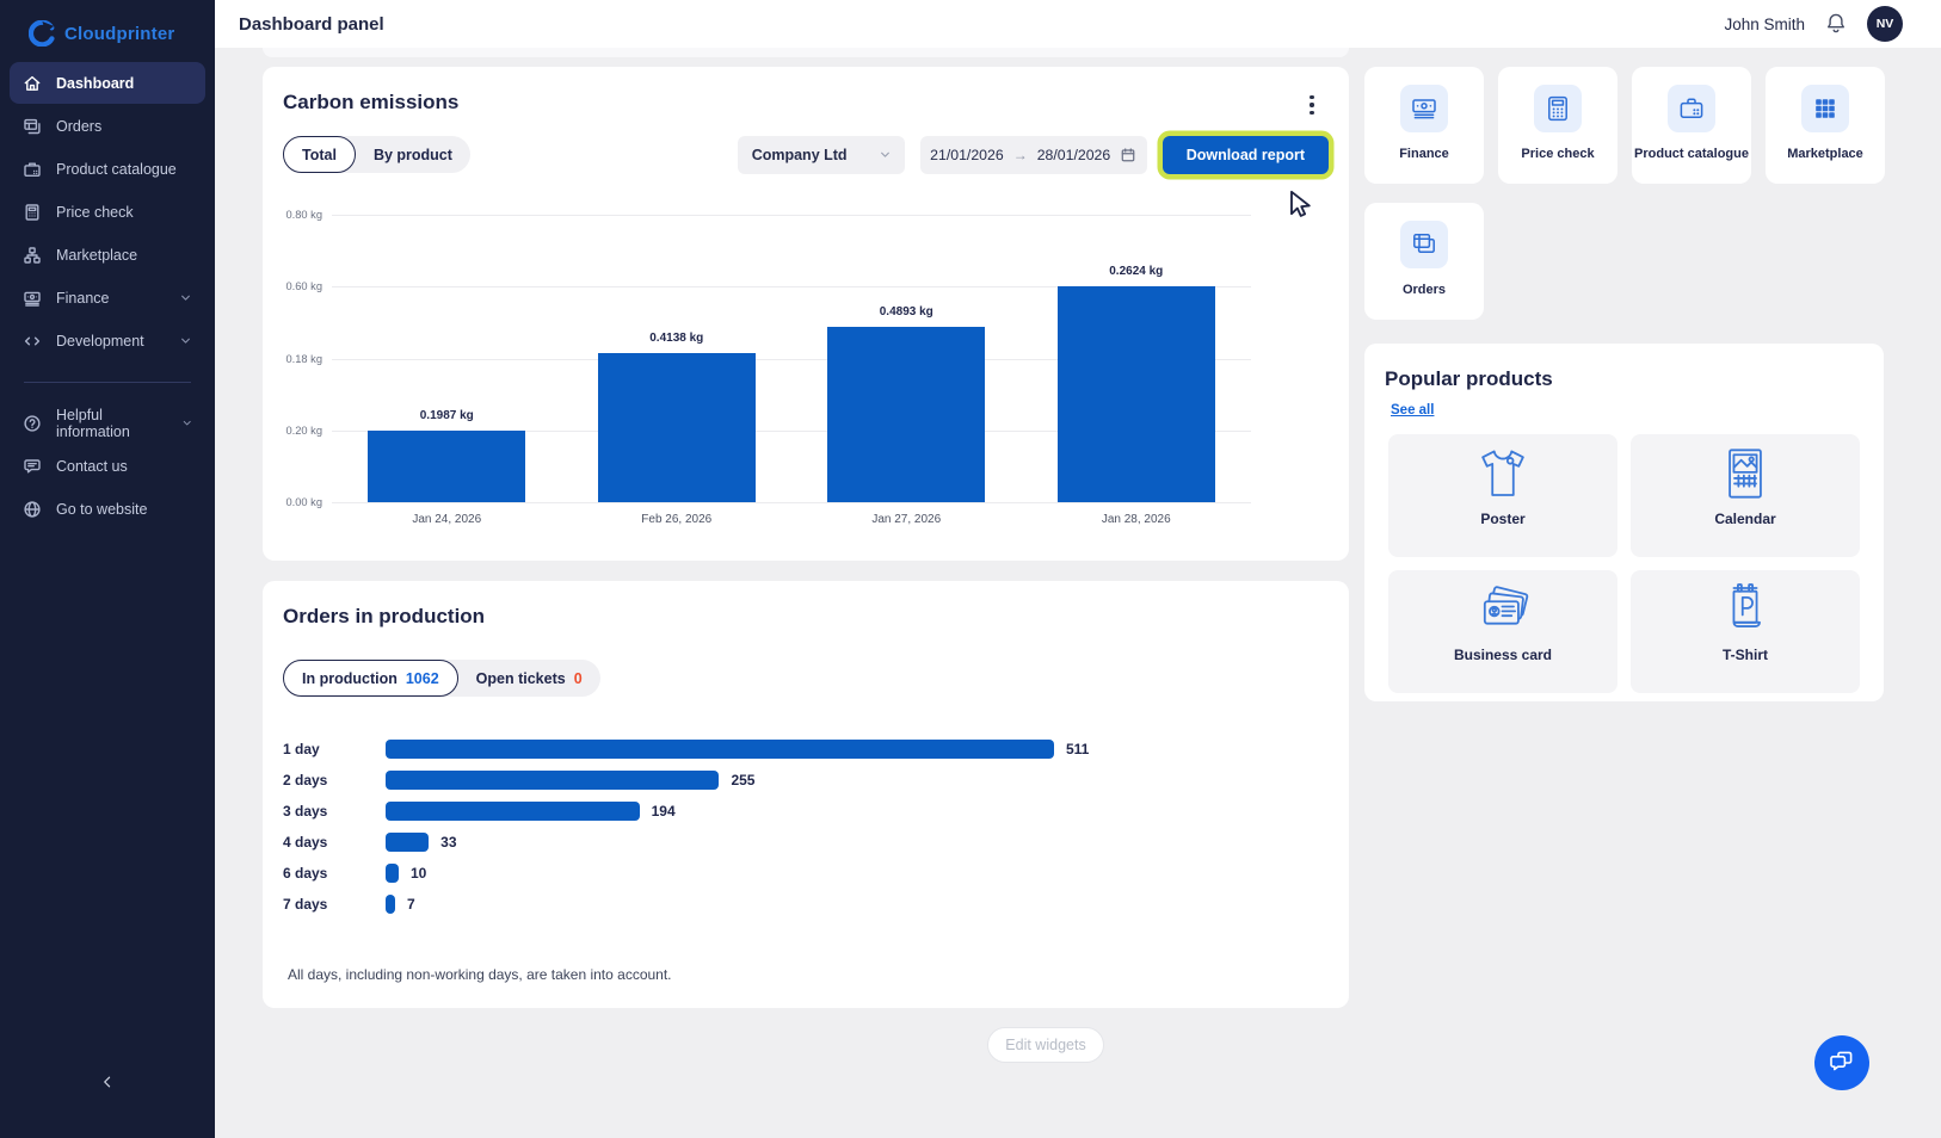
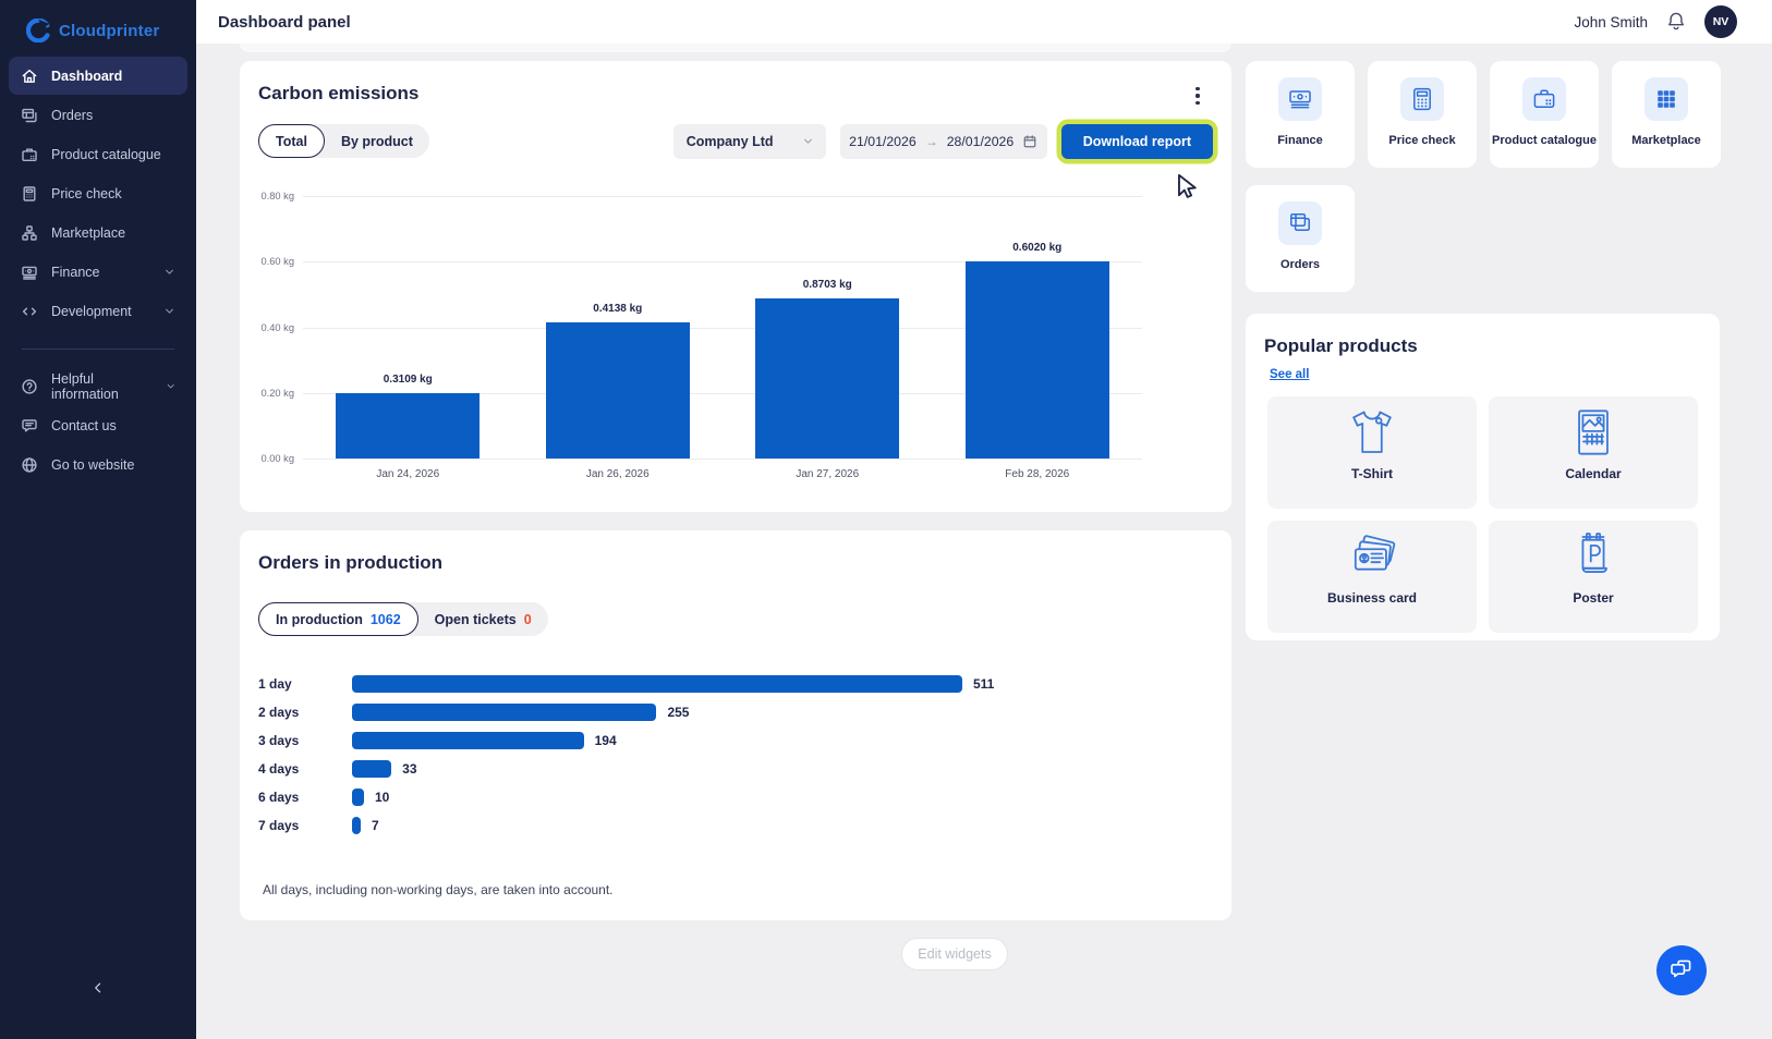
  Cloudprinter
  Dashboard
  Orders
  Product catalogue
  Price check
  Marketplace
  Finance
  Development
  Helpful information
  Contact us
  Go to website
  Dashboard panel
  John Smith
  NV
  Carbon emissions
  Total
  By product
  Company Ltd
  21/01/2026
  →
  28/01/2026
  Download report
  0.80 kg
  0.60 kg
- 0.18 kg
+ 0.40 kg
  0.20 kg
  0.00 kg
- 0.1987 kg
+ 0.3109 kg
  0.4138 kg
- 0.4893 kg
+ 0.8703 kg
- 0.2624 kg
+ 0.6020 kg
  Jan 24, 2026
- Feb 26, 2026
+ Jan 26, 2026
  Jan 27, 2026
- Jan 28, 2026
+ Feb 28, 2026
  Orders in production
  In production
  1062
  Open tickets
  0
  1 day
  511
  2 days
  255
  3 days
  194
  4 days
  33
  6 days
  10
  7 days
  7
  All days, including non-working days, are taken into account.
  Finance
  Price check
  Product catalogue
  Marketplace
  Orders
  Popular products
  See all
- Poster
+ T-Shirt
  Calendar
  Business card
- T-Shirt
+ Poster
  Edit widgets
